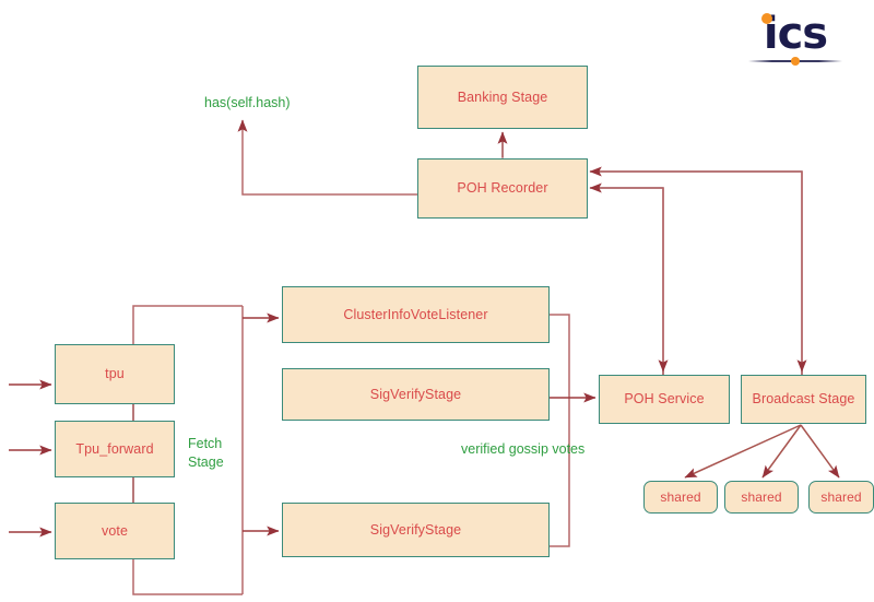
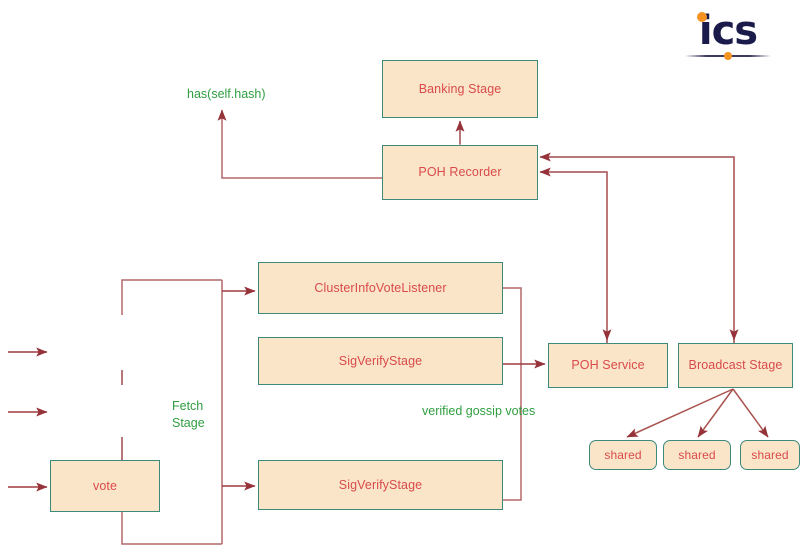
  ics
  Banking Stage
  POH Recorder
- tpu
- Tpu_forward
  vote
  ClusterInfoVoteListener
  SigVerifyStage
  SigVerifyStage
  POH Service
  Broadcast Stage
  shared
  shared
  shared
  has(self.hash)
  Fetch
  Stage
  verified gossip votes
